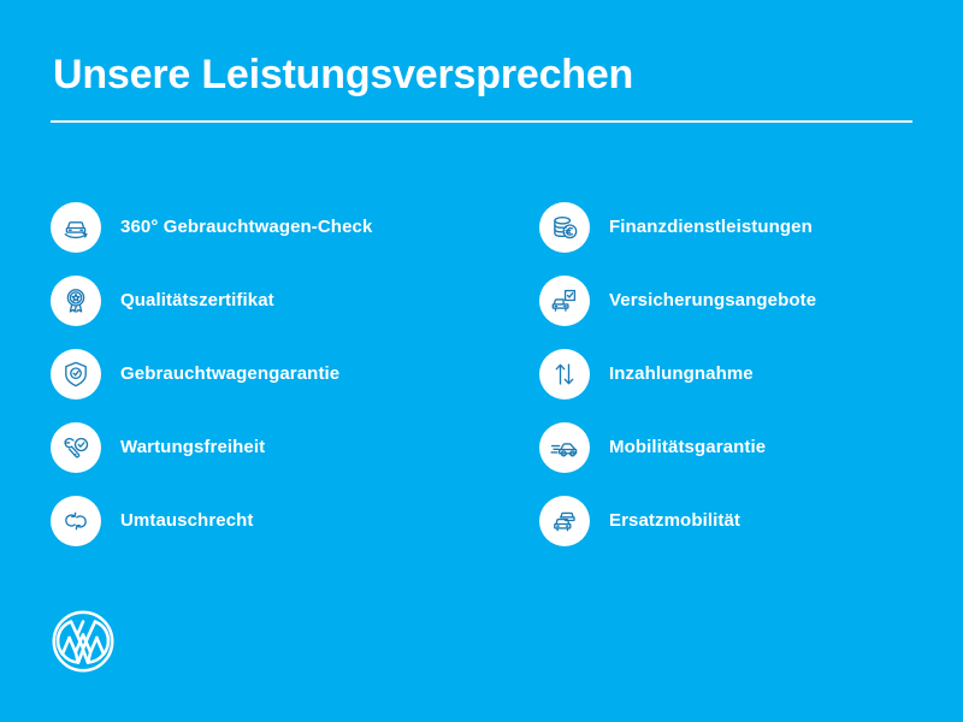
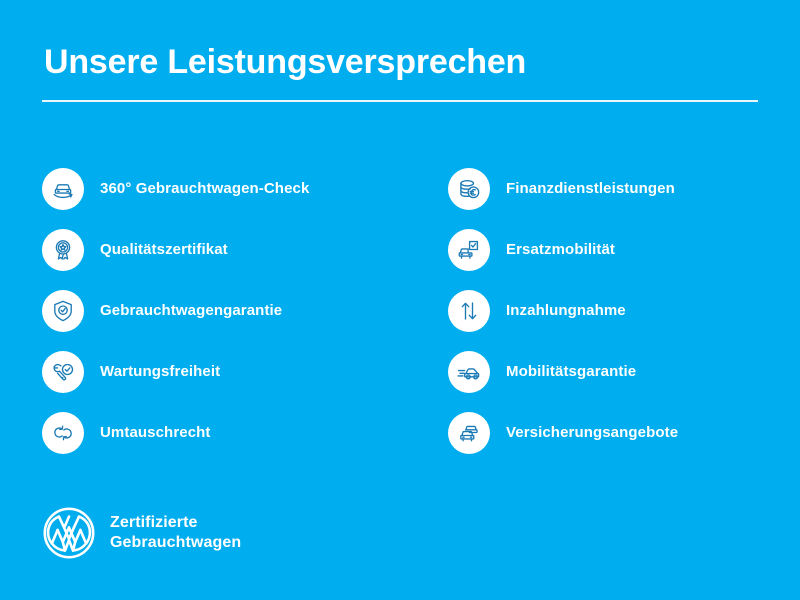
  Unsere Leistungsversprechen
  360° Gebrauchtwagen-Check
  Qualitätszertifikat
  Gebrauchtwagengarantie
  Wartungsfreiheit
  Umtauschrecht
  Finanzdienstleistungen
- Versicherungsangebote
+ Ersatzmobilität
  Inzahlungnahme
  Mobilitätsgarantie
- Ersatzmobilität
+ Versicherungsangebote
+ Zertifizierte
+ Gebrauchtwagen
